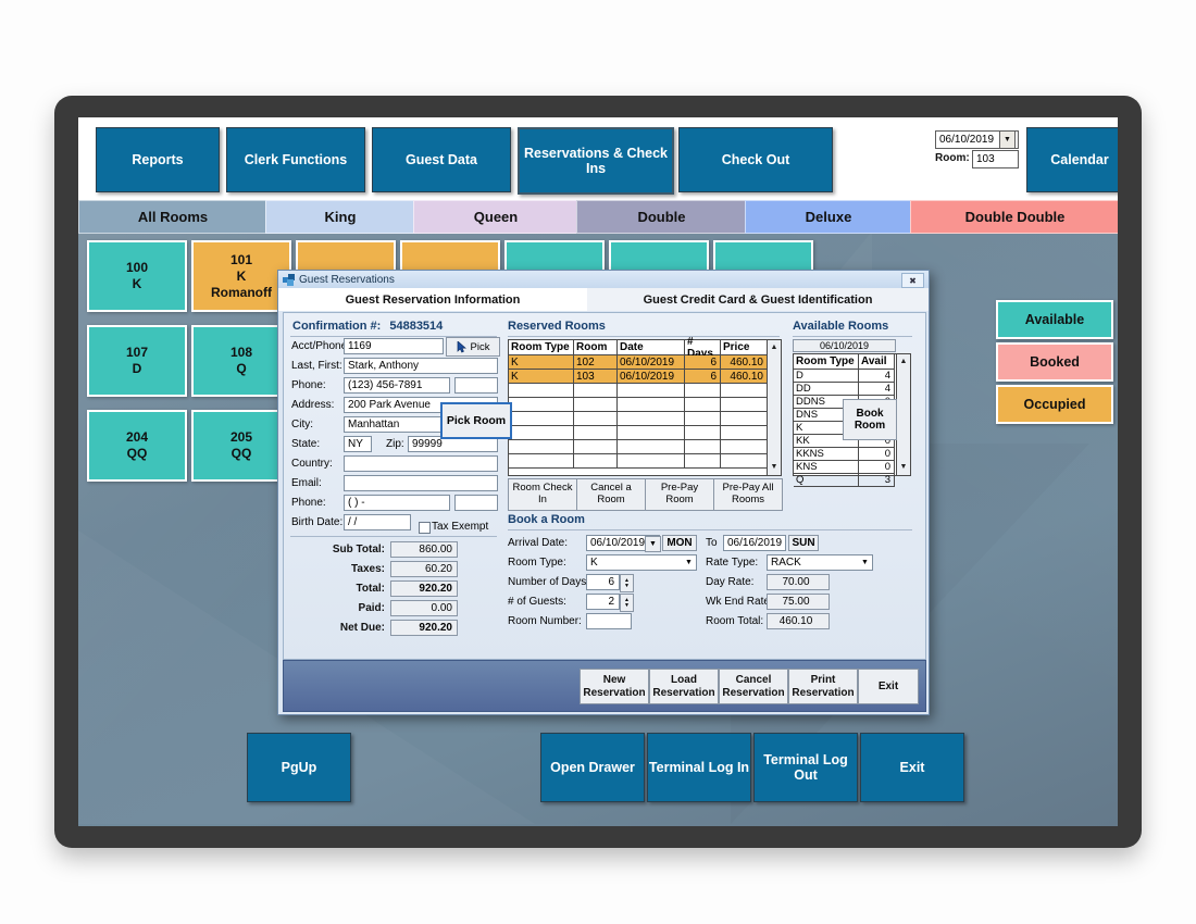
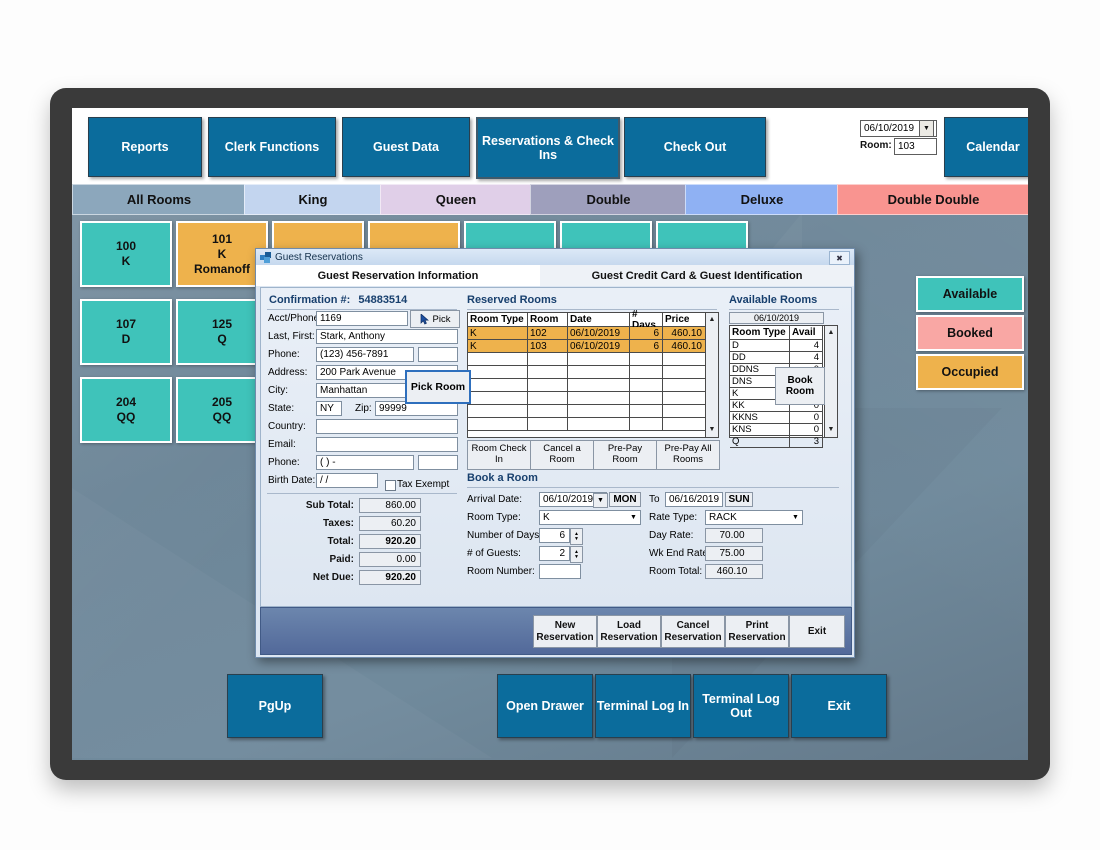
  Reports
  Clerk Functions
  Guest Data
  Reservations & Check Ins
  Check Out
  06/10/2019
  Room:
  103
  Calendar
  All Rooms
  King
  Queen
  Double
  Deluxe
  Double Double
  100
  K
  101
  K
  Romanoff
  107
  D
- 108
+ 125
  Q
  204
  QQ
  205
  QQ
  Available
  Booked
  Occupied
  PgUp
  Open Drawer
  Terminal Log In
  Terminal Log Out
  Exit
  Guest Reservations
  ✖
  Guest Reservation Information
  Guest Credit Card & Guest Identification
  Confirmation #: 54883514
  Acct/Phon
  1169
  Pick
  Last, First:
  Stark, Anthony
  Phone:
  (123) 456-7891
  Address:
  200 Park Avenue
  City:
  Manhattan
  State:
  NY
  Zip:
  99999
  Country:
  Email:
  Phone:
  ( ) -
  Birth Date:
  / /
  Tax Exempt
  Sub Total:
  860.00
  Taxes:
  60.20
  Total:
  920.20
  Paid:
  0.00
  Net Due:
  920.20
  Reserved Rooms
  Room Type
  Room
  Date
  # Days
  Price
  K
  102
  06/10/2019
  6
  460.10
  K
  103
  06/10/2019
  6
  460.10
  Room Check In
  Cancel a Room
  Pre-Pay Room
  Pre-Pay All Rooms
  Available Rooms
  06/10/2019
  Room Type
  Avail
  D
  4
  DD
  4
  DDNS
  DNS
  K
  KK
  0
  KKNS
  0
  KNS
  0
  Q
  3
  Book a Room
  Arrival Date:
  06/10/2019
  MON
  To
  06/16/2019
  SUN
  Room Type:
  K
  Rate Type:
  RACK
  Number of Days
  6
  Day Rate:
  70.00
  # of Guests:
  2
  Wk End Rat
  75.00
  Room Number:
  Room Total:
  460.10
  Pick Room
  Book Room
  New Reservation
  Load Reservation
  Cancel Reservation
  Print Reservation
  Exit
